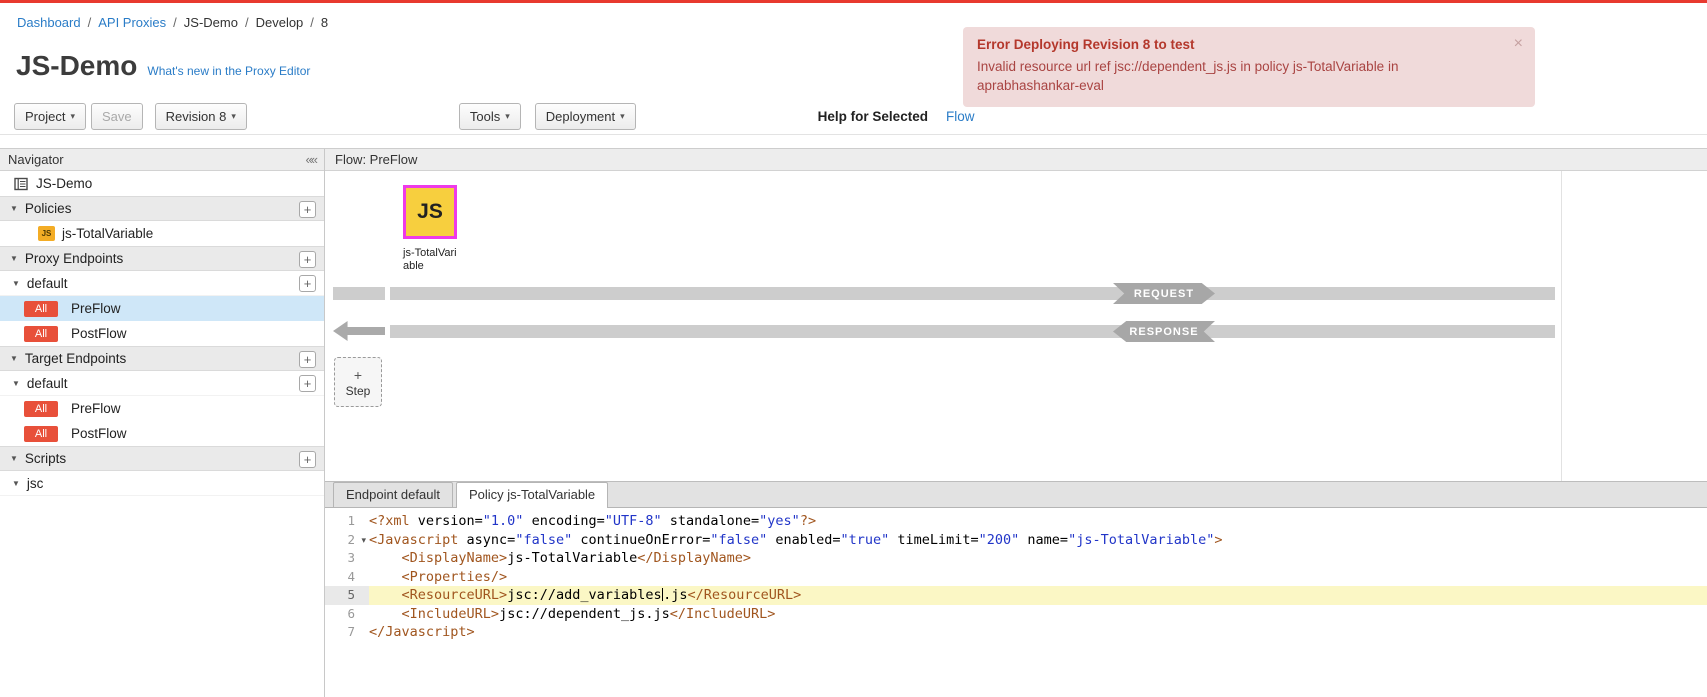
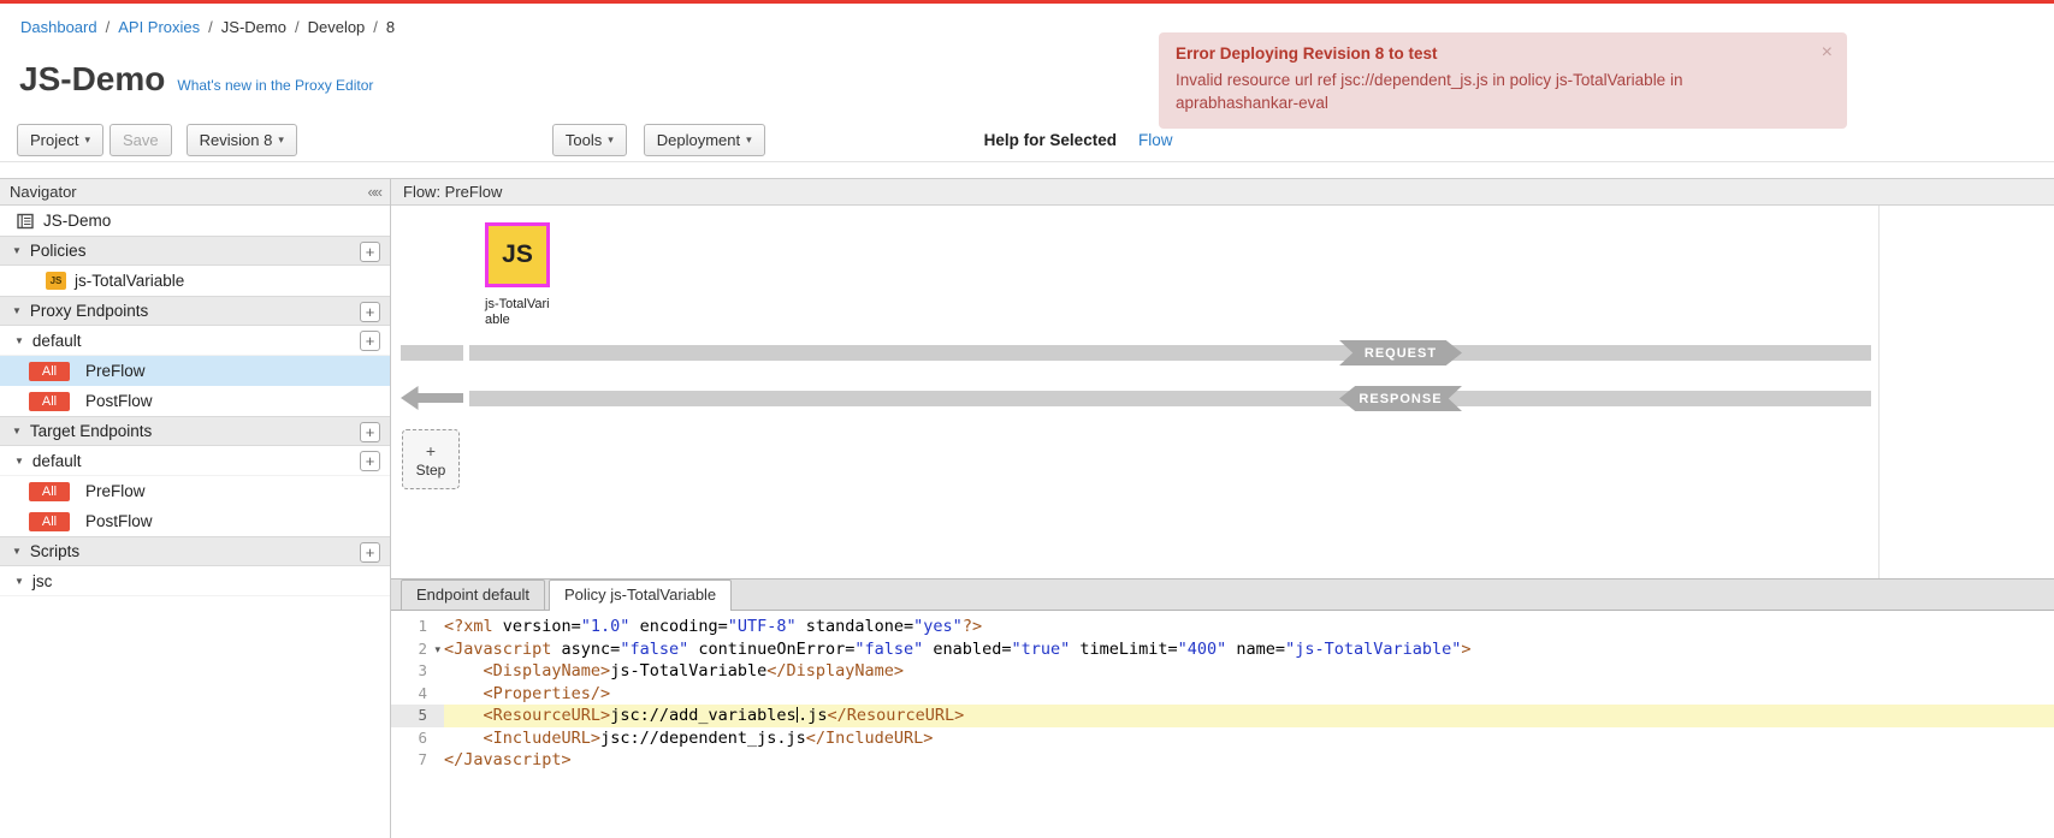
  Dashboard / API Proxies / JS-Demo / Develop / 8
  JS-Demo
  What's new in the Proxy Editor
  Project
  ▾
  Save
  Revision 8
  ▾
  Tools
  ▾
  Deployment
  ▾
  Help for Selected
  Flow
  Navigator
  ««
  JS-Demo
  ▼
  Policies
  +
  JS
  js-TotalVariable
  ▼
  Proxy Endpoints
  +
  ▼
  default
  +
  All
  PreFlow
  All
  PostFlow
  ▼
  Target Endpoints
  +
  ▼
  default
  +
  All
  PreFlow
  All
  PostFlow
  ▼
  Scripts
  +
  ▼
  jsc
  Flow: PreFlow
  JS
  js-TotalVariable
  REQUEST
  RESPONSE
  +
  Step
  Endpoint default
  Policy js-TotalVariable
  1
  <?xml version="1.0" encoding="UTF-8" standalone="yes"?>
  2
  ▾
- <Javascript async="false" continueOnError="false" enabled="true" timeLimit="200" name="js-TotalVariable">
+ <Javascript async="false" continueOnError="false" enabled="true" timeLimit="400" name="js-TotalVariable">
  3
  <DisplayName>js-TotalVariable</DisplayName>
  4
  <Properties/>
  5
  <ResourceURL>jsc://add_variables.js</ResourceURL>
  6
  <IncludeURL>jsc://dependent_js.js</IncludeURL>
  7
  </Javascript>
  Error Deploying Revision 8 to test
  Invalid resource url ref jsc://dependent_js.js in policy js-TotalVariable in aprabhashankar-eval
  ×
